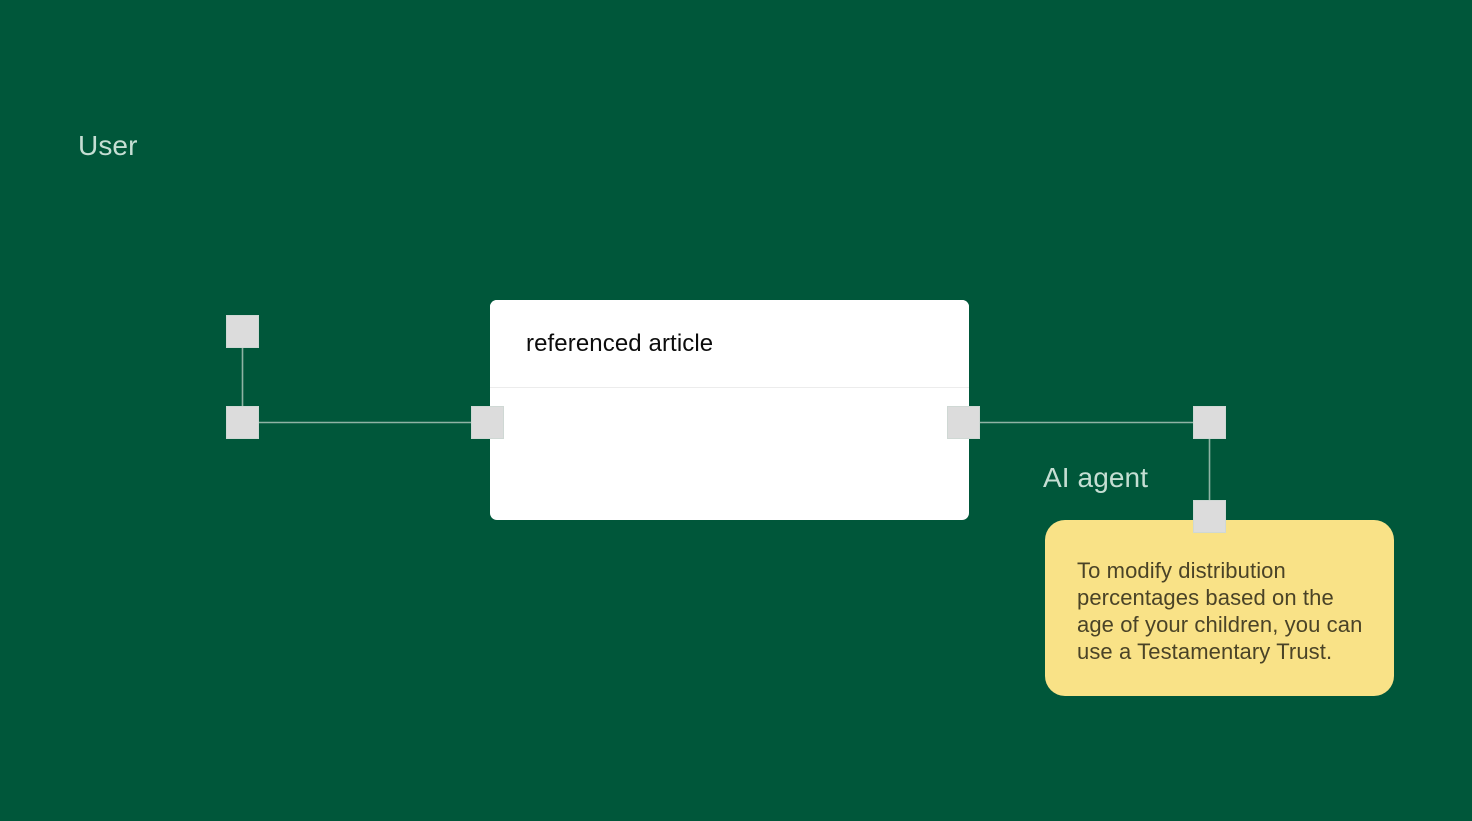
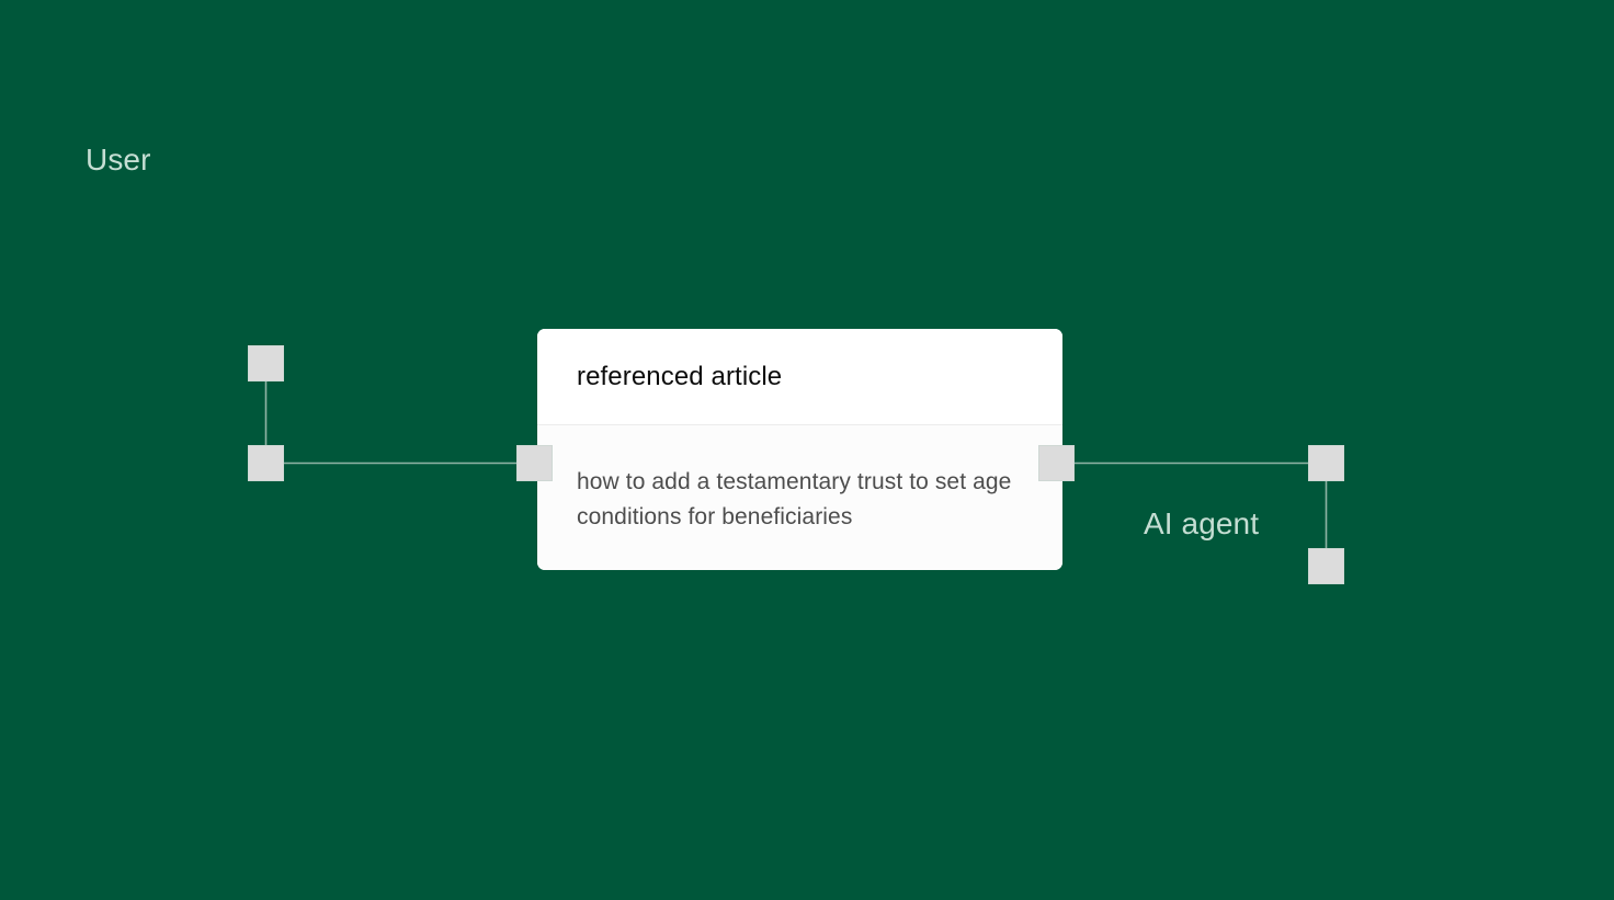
  User
  referenced article
+ how to add a testamentary trust to set age conditions for beneficiaries
  AI agent
- To modify distribution percentages based on the age of your children, you can use a Testamentary Trust.
